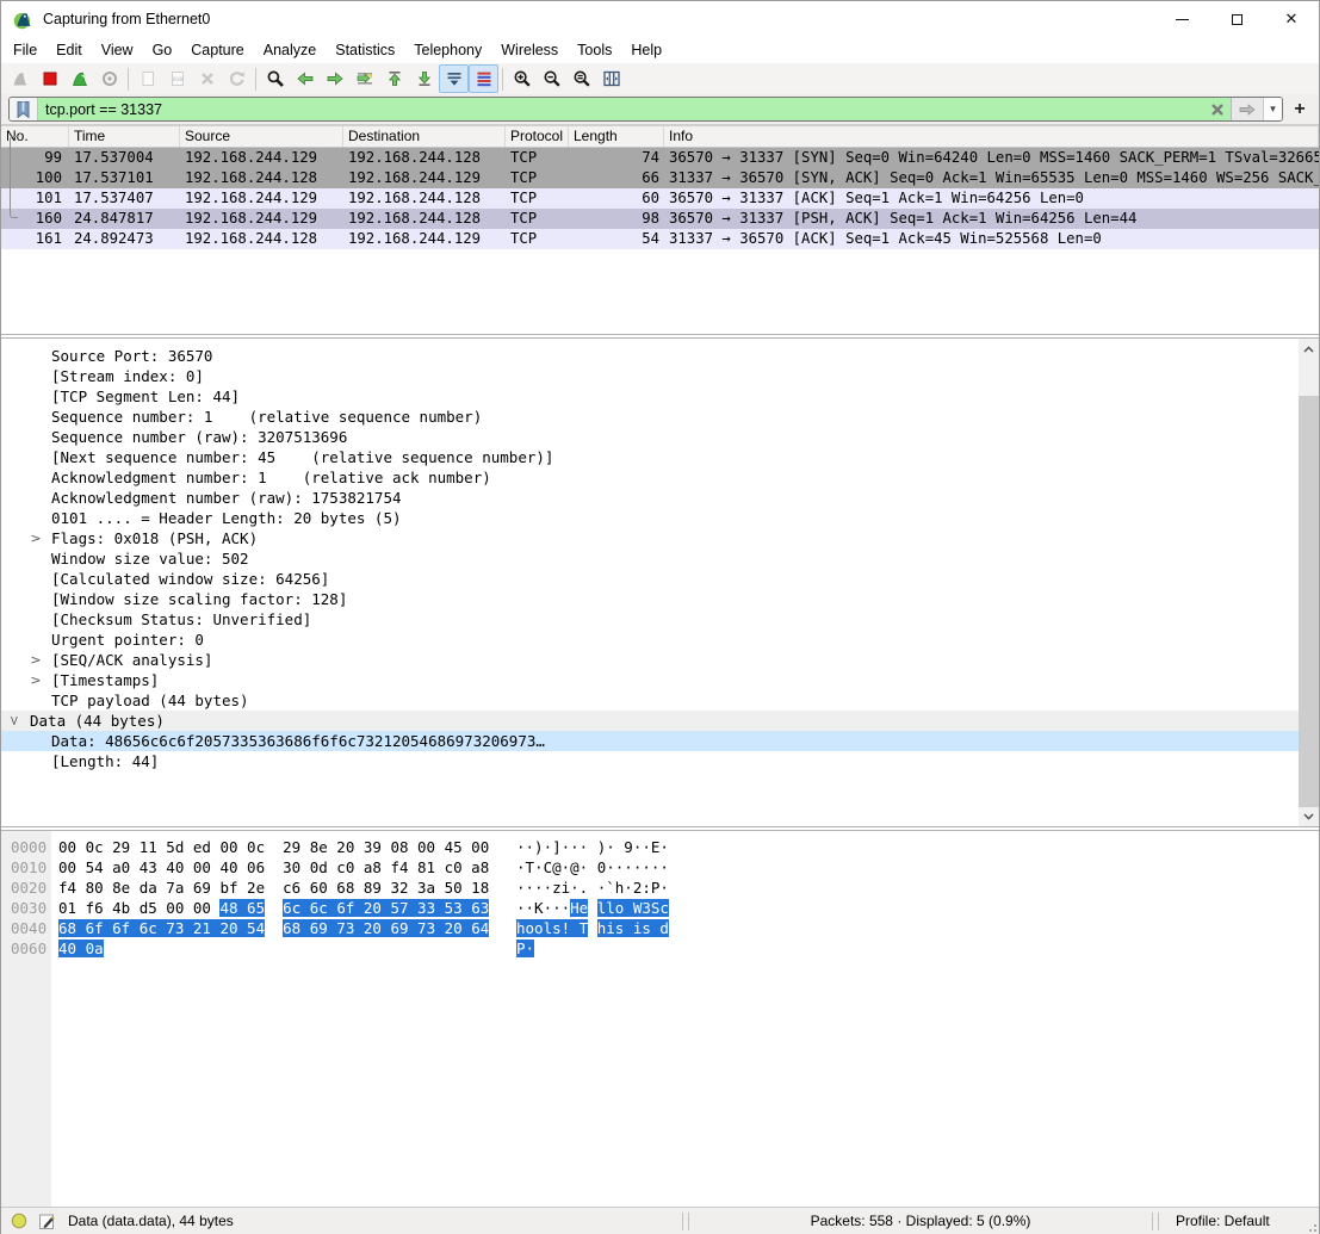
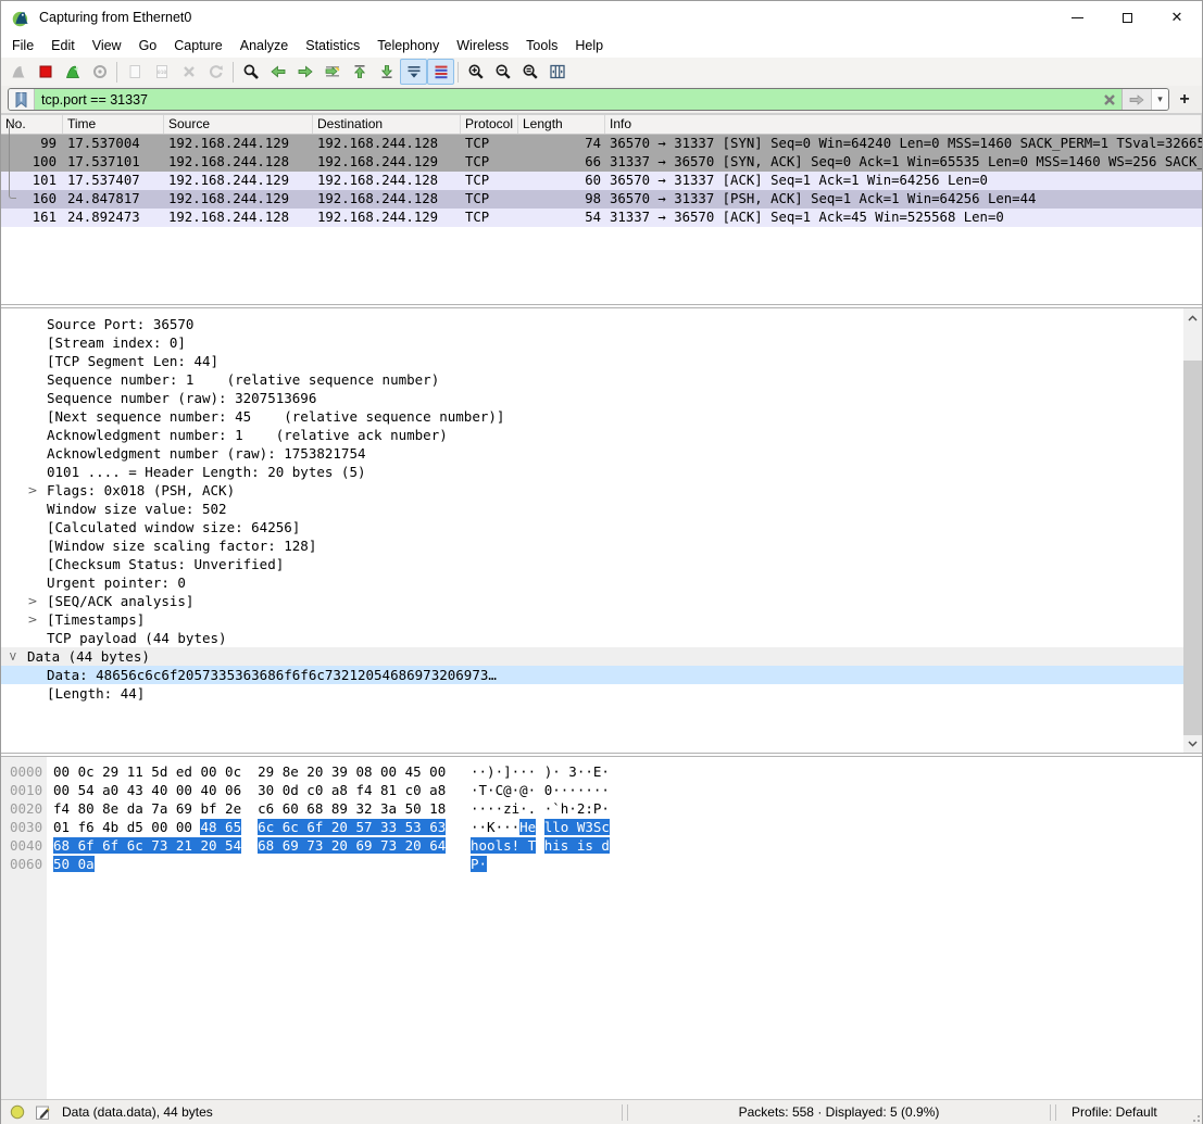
  Capturing from Ethernet0
  ✕
  File
  Edit
  View
  Go
  Capture
  Analyze
  Statistics
  Telephony
  Wireless
  Tools
  Help
  tcp.port == 31337
  ▾
  +
  No.
  Time
  Source
  Destination
  Protocol
  Length
  Info
  99
  17.537004
  192.168.244.129
  192.168.244.128
  TCP
  74
  36570 → 31337 [SYN] Seq=0 Win=64240 Len=0 MSS=1460 SACK_PERM=1 TSval=32665
  100
  17.537101
  192.168.244.128
  192.168.244.129
  TCP
  66
  31337 → 36570 [SYN, ACK] Seq=0 Ack=1 Win=65535 Len=0 MSS=1460 WS=256 SACK_
  101
  17.537407
  192.168.244.129
  192.168.244.128
  TCP
  60
  36570 → 31337 [ACK] Seq=1 Ack=1 Win=64256 Len=0
  160
  24.847817
  192.168.244.129
  192.168.244.128
  TCP
  98
  36570 → 31337 [PSH, ACK] Seq=1 Ack=1 Win=64256 Len=44
  161
  24.892473
  192.168.244.128
  192.168.244.129
  TCP
  54
  31337 → 36570 [ACK] Seq=1 Ack=45 Win=525568 Len=0
  Source Port: 36570
  [Stream index: 0]
  [TCP Segment Len: 44]
  Sequence number: 1 (relative sequence number)
  Sequence number (raw): 3207513696
  [Next sequence number: 45 (relative sequence number)]
  Acknowledgment number: 1 (relative ack number)
  Acknowledgment number (raw): 1753821754
  0101 .... = Header Length: 20 bytes (5)
  >
  Flags: 0x018 (PSH, ACK)
  Window size value: 502
  [Calculated window size: 64256]
  [Window size scaling factor: 128]
  [Checksum Status: Unverified]
  Urgent pointer: 0
  >
  [SEQ/ACK analysis]
  >
  [Timestamps]
  TCP payload (44 bytes)
  Data (44 bytes)
  Data: 48656c6c6f2057335363686f6f6c73212054686973206973…
  [Length: 44]
  0000
  00 0c 29 11 5d ed 00 0c 29 8e 20 39 08 00 45 00
- ··)·]··· )· 9··E·
+ ··)·]··· )· 3··E·
  0010
  00 54 a0 43 40 00 40 06 30 0d c0 a8 f4 81 c0 a8
  ·T·C@·@· 0·······
  0020
  f4 80 8e da 7a 69 bf 2e c6 60 68 89 32 3a 50 18
  ····zi·. ·`h·2:P·
  0030
  01 f6 4b d5 00 00 48 65 6c 6c 6f 20 57 33 53 63
  ··K···He llo W3Sc
  0040
  68 6f 6f 6c 73 21 20 54 68 69 73 20 69 73 20 64
  hools! T his is d
  0060
- 40 0a
+ 50 0a
  P·
  Data (data.data), 44 bytes
  Packets: 558 · Displayed: 5 (0.9%)
  Profile: Default
